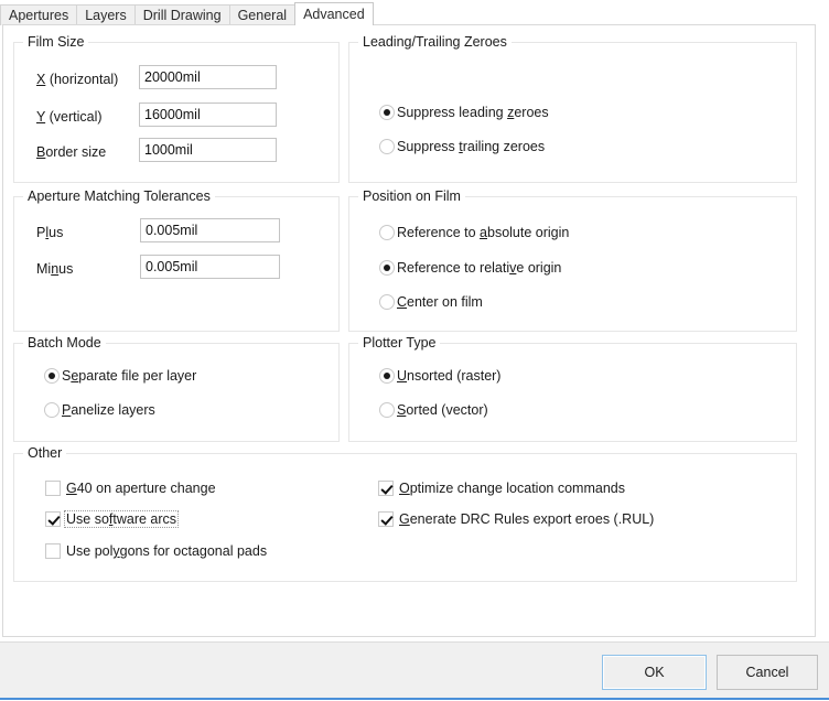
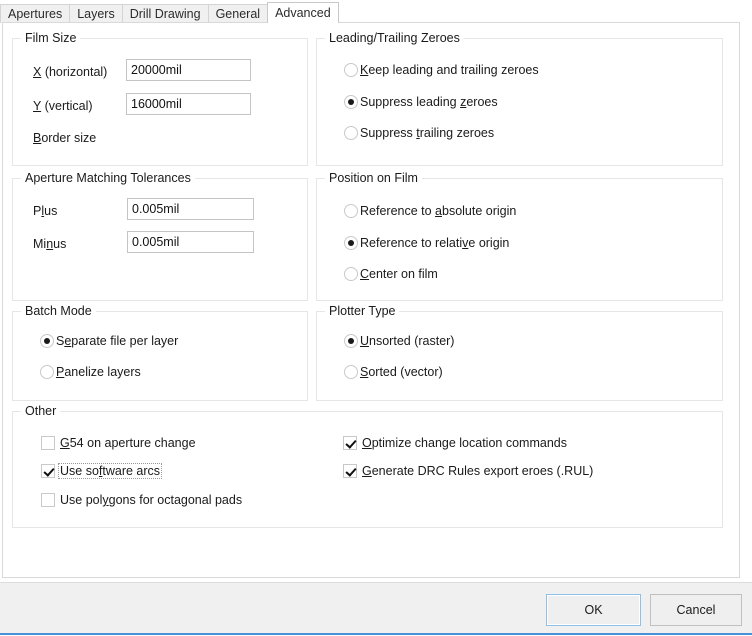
  Apertures
  Layers
  Drill Drawing
  General
  Advanced
  Film Size
  X (horizontal)
  20000mil
  Y (vertical)
  16000mil
  Border size
- 1000mil
  Leading/Trailing Zeroes
+ Keep leading and trailing zeroes
  Suppress leading zeroes
  Suppress trailing zeroes
  Aperture Matching Tolerances
  Plus
  0.005mil
  Minus
  0.005mil
  Position on Film
  Reference to absolute origin
  Reference to relative origin
  Center on film
  Batch Mode
  Separate file per layer
  Panelize layers
  Plotter Type
  Unsorted (raster)
  Sorted (vector)
  Other
- G40 on aperture change
+ G54 on aperture change
  Use software arcs
  Use polygons for octagonal pads
  Optimize change location commands
  Generate DRC Rules export eroes (.RUL)
  OK
  Cancel
